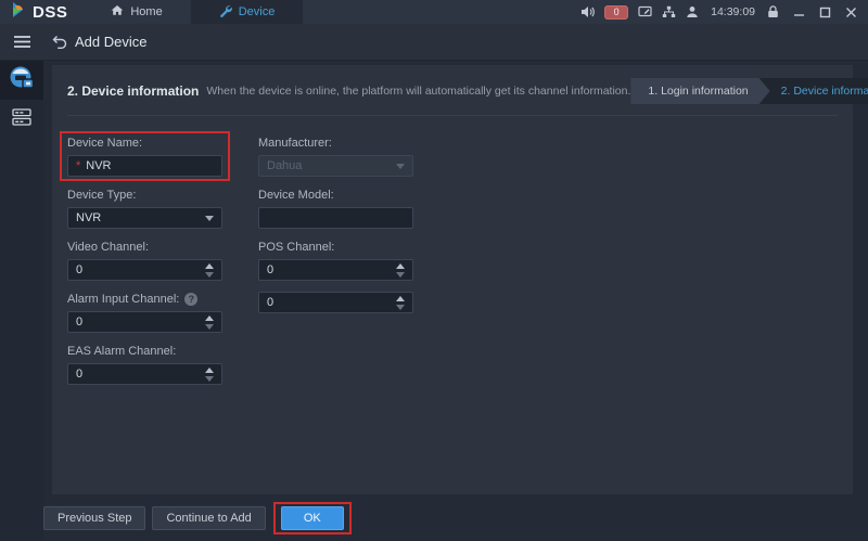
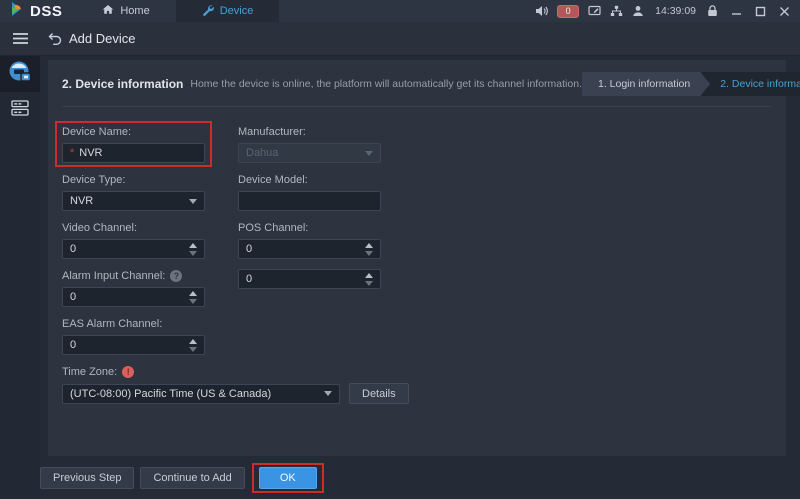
  DSS
  Home
  Device
  0
  14:39:09
  Add Device
  2. Device information
- When the device is online, the platform will automatically get its channel information.
+ Home the device is online, the platform will automatically get its channel information.
  1. Login information
  2. Device informa
  Device Name:
  *
  NVR
  Manufacturer:
  Dahua
  Device Type:
  NVR
  Device Model:
  Video Channel:
  0
  POS Channel:
  0
  Alarm Input Channel:
  ?
  0
  0
  EAS Alarm Channel:
  0
+ Time Zone:
+ !
+ (UTC-08:00) Pacific Time (US & Canada)
+ Details
  Previous Step
  Continue to Add
  OK
